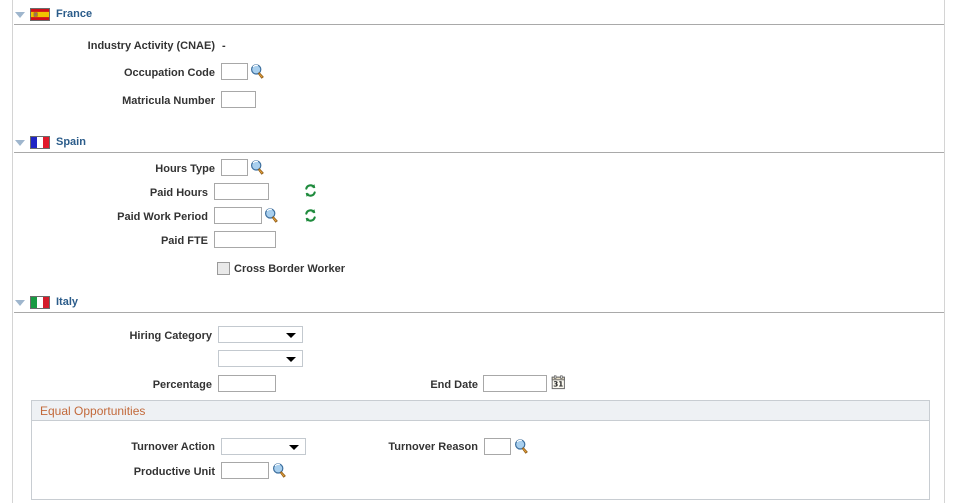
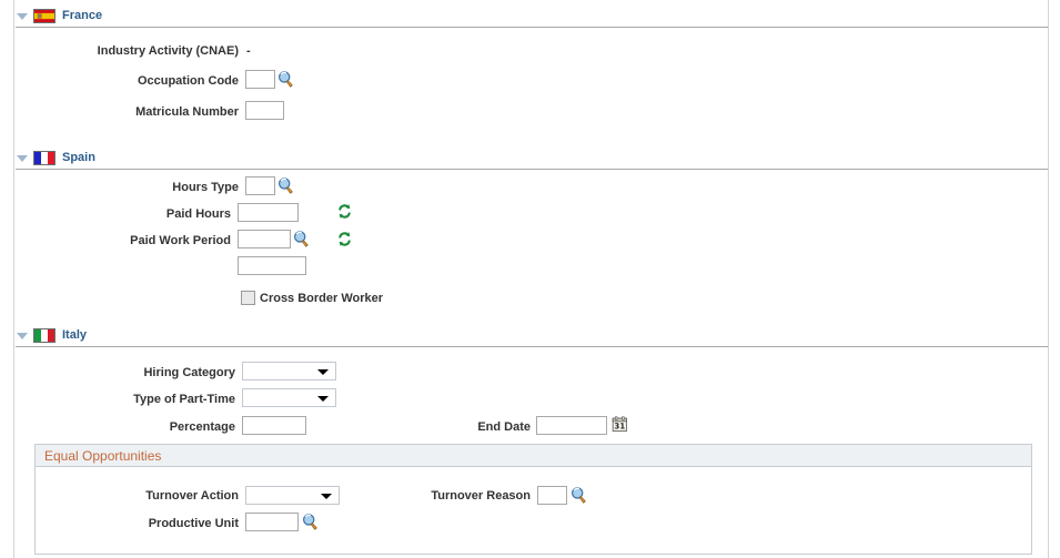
  France
  Industry Activity (CNAE)
  -
  Occupation Code
  Matricula Number
  Spain
  Hours Type
  Paid Hours
  Paid Work Period
- Paid FTE
  Cross Border Worker
  Italy
  Hiring Category
+ Type of Part-Time
  Percentage
  End Date
  Equal Opportunities
  Turnover Action
  Turnover Reason
  Productive Unit
